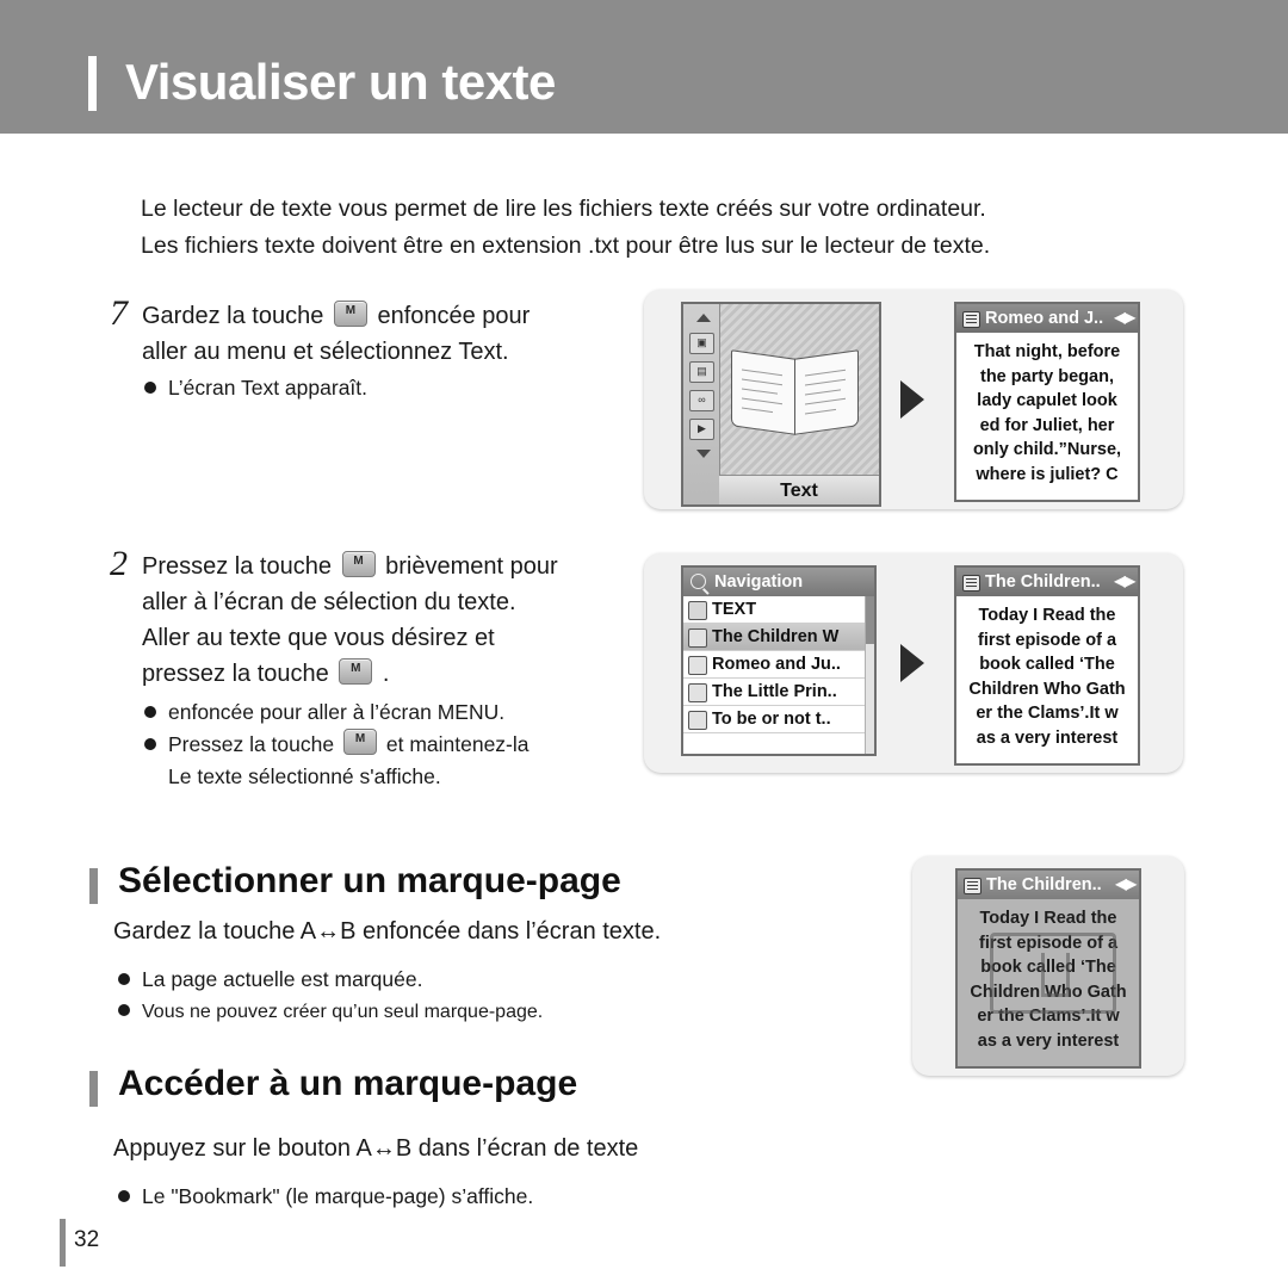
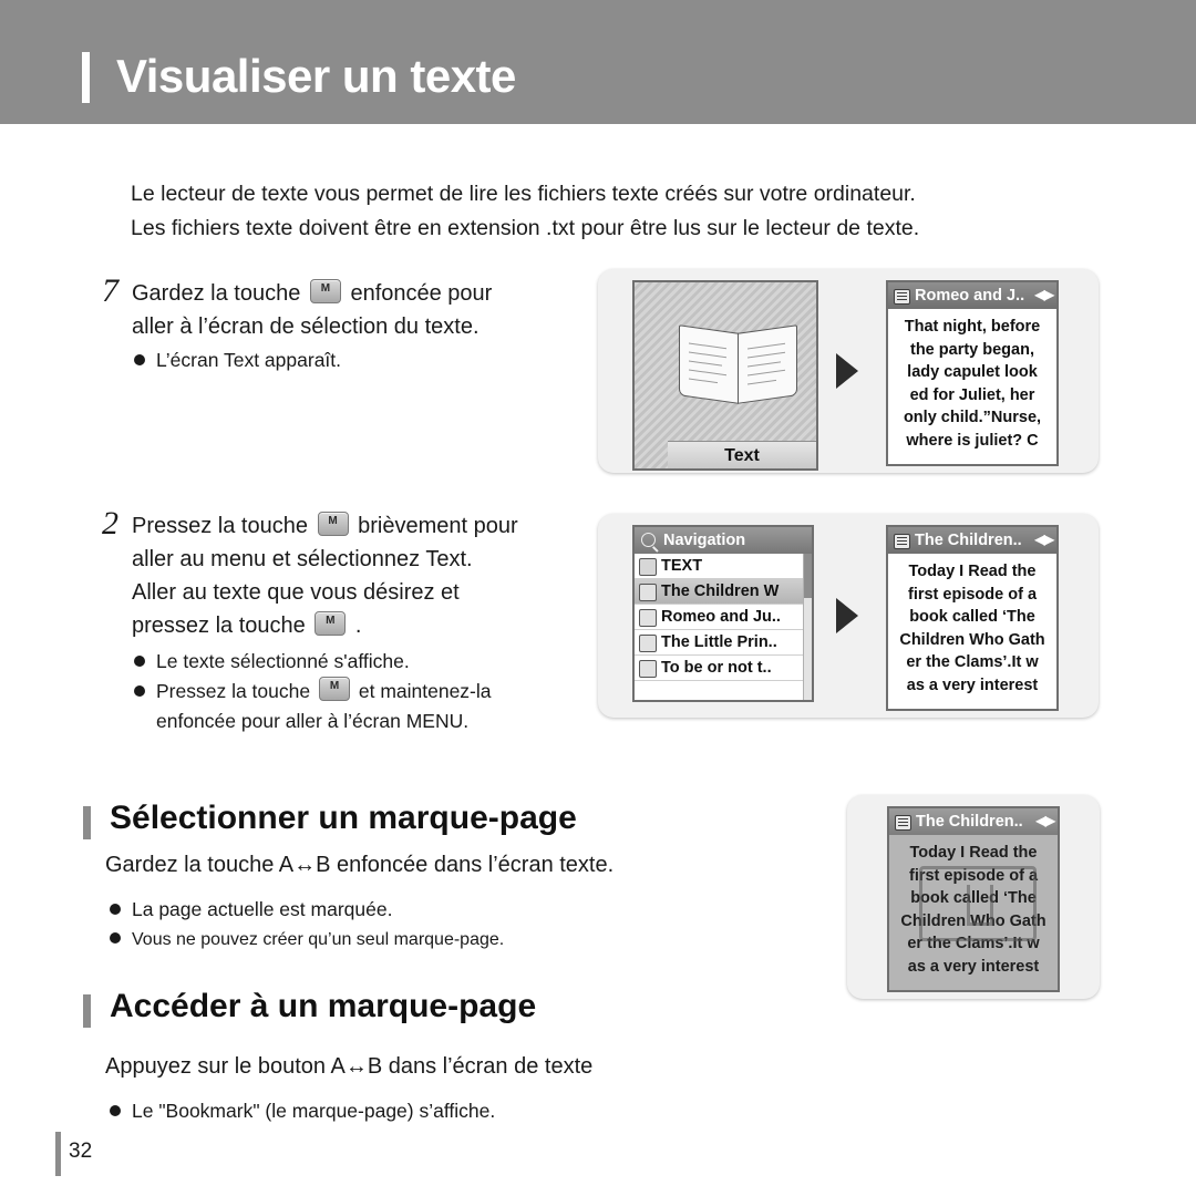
  Visualiser un texte
  Le lecteur de texte vous permet de lire les fichiers texte créés sur votre ordinateur.
  Les fichiers texte doivent être en extension .txt pour être lus sur le lecteur de texte.
  7
  Gardez la touche
  M
  enfoncée pour
- aller au menu et sélectionnez Text.
+ aller à l’écran de sélection du texte.
  L’écran Text apparaît.
- ▣
- ▤
- ∞
- ▶
  Text
  Romeo and J..
  ◀▶
  That night, before
  the party began,
  lady capulet look
  ed for Juliet, her
  only child.”Nurse,
  where is juliet? C
  2
  Pressez la touche
  M
  brièvement pour
- aller à l’écran de sélection du texte.
+ aller au menu et sélectionnez Text.
  Aller au texte que vous désirez et
  pressez la touche
  M
  .
- enfoncée pour aller à l’écran MENU.
+ Le texte sélectionné s'affiche.
  Pressez la touche
  M
  et maintenez-la
- Le texte sélectionné s'affiche.
+ enfoncée pour aller à l’écran MENU.
  Navigation
  TEXT
  The Children W
  Romeo and Ju..
  The Little Prin..
  To be or not t..
  The Children..
  ◀▶
  Today I Read the
  first episode of a
  book called ‘The
  Children Who Gath
  er the Clams’.It w
  as a very interest
  Sélectionner un marque-page
  Gardez la touche A↔B enfoncée dans l’écran texte.
  La page actuelle est marquée.
  Vous ne pouvez créer qu’un seul marque-page.
  The Children..
  ◀▶
  Today I Read the
  first episode of a
  book called ‘The
  Children Who Gath
  er the Clams’.It w
  as a very interest
  Accéder à un marque-page
  Appuyez sur le bouton A↔B dans l’écran de texte
  Le "Bookmark" (le marque-page) s’affiche.
  32
